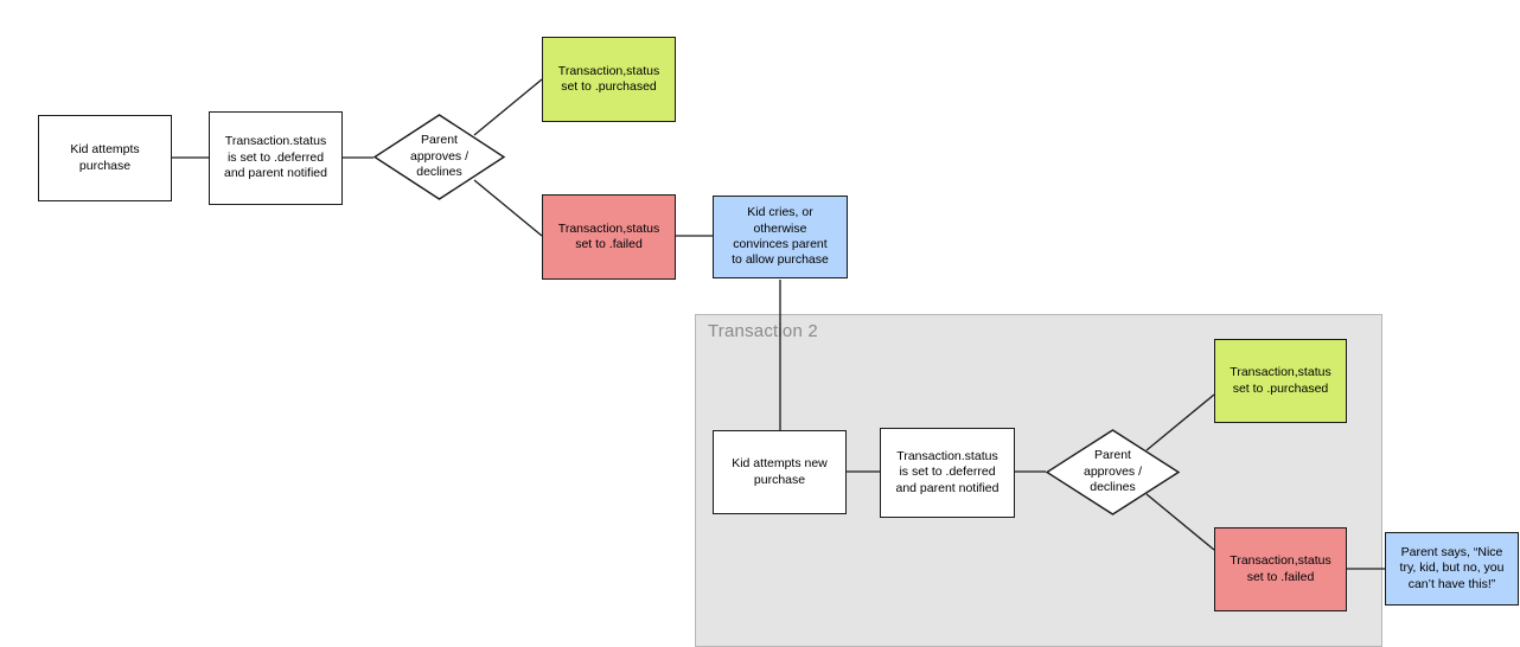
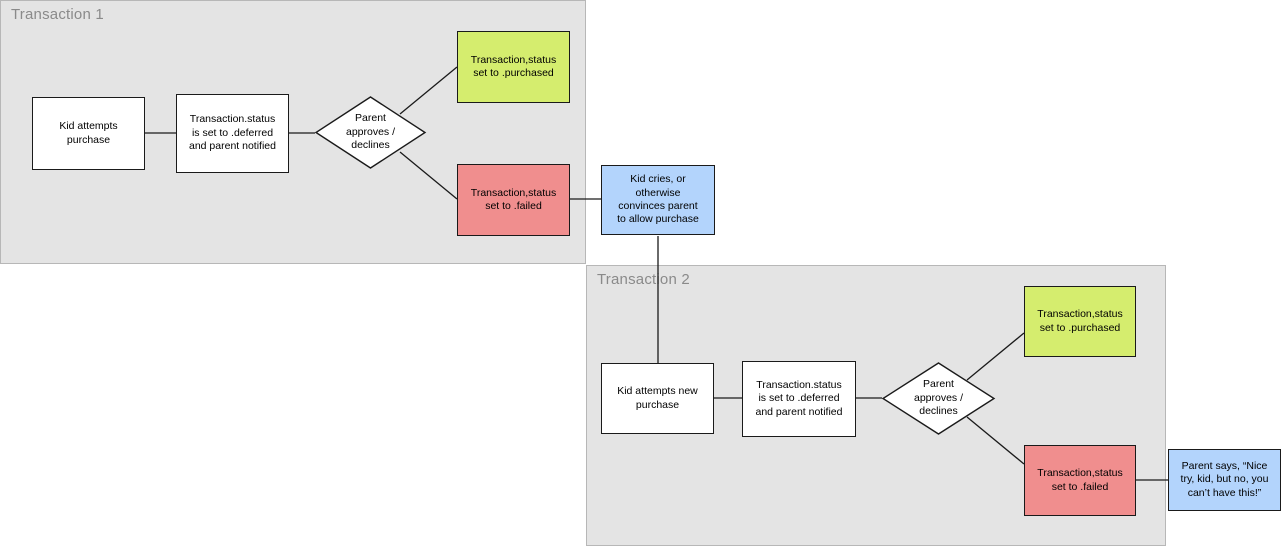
+ Transaction 1
  Transacton 2
  Kid attempts
  purchase
  Transaction.status
  is set to .deferred
  and parent notified
  Parent
  approves /
  declines
  Transaction,status
  set to .purchased
  Transaction,status
  set to .failed
  Kid cries, or
  otherwise
  convinces parent
  to allow purchase
  Kid attempts new
  purchase
  Transaction.status
  is set to .deferred
  and parent notified
  Parent
  approves /
  declines
  Transaction,status
  set to .purchased
  Transaction,status
  set to .failed
  Parent says, “Nice
  try, kid, but no, you
  can’t have this!”
